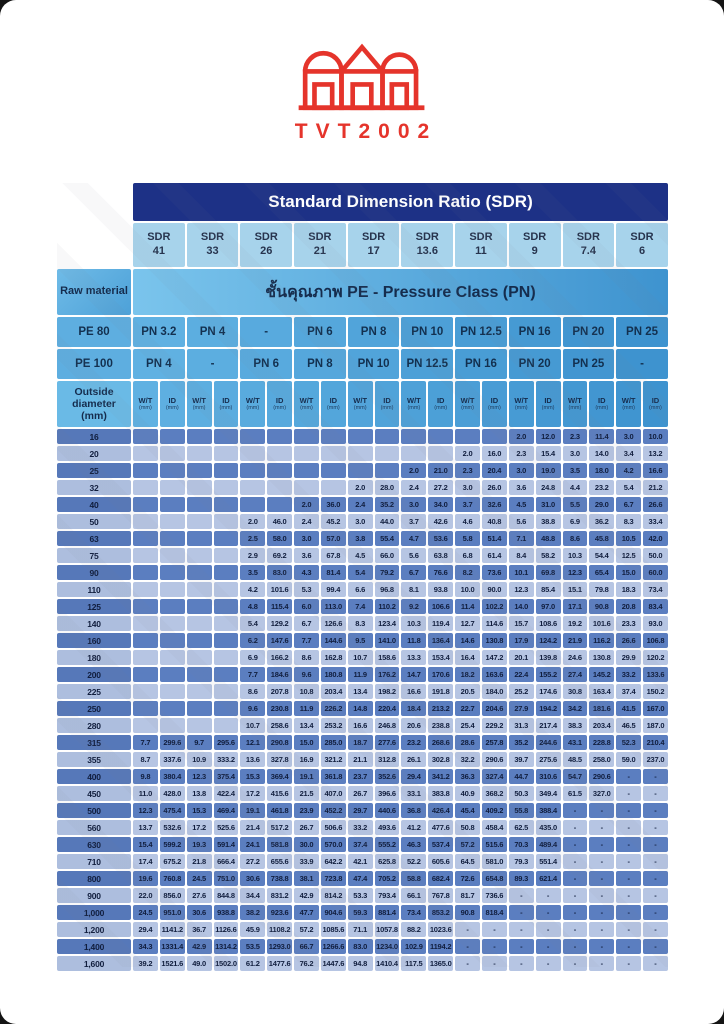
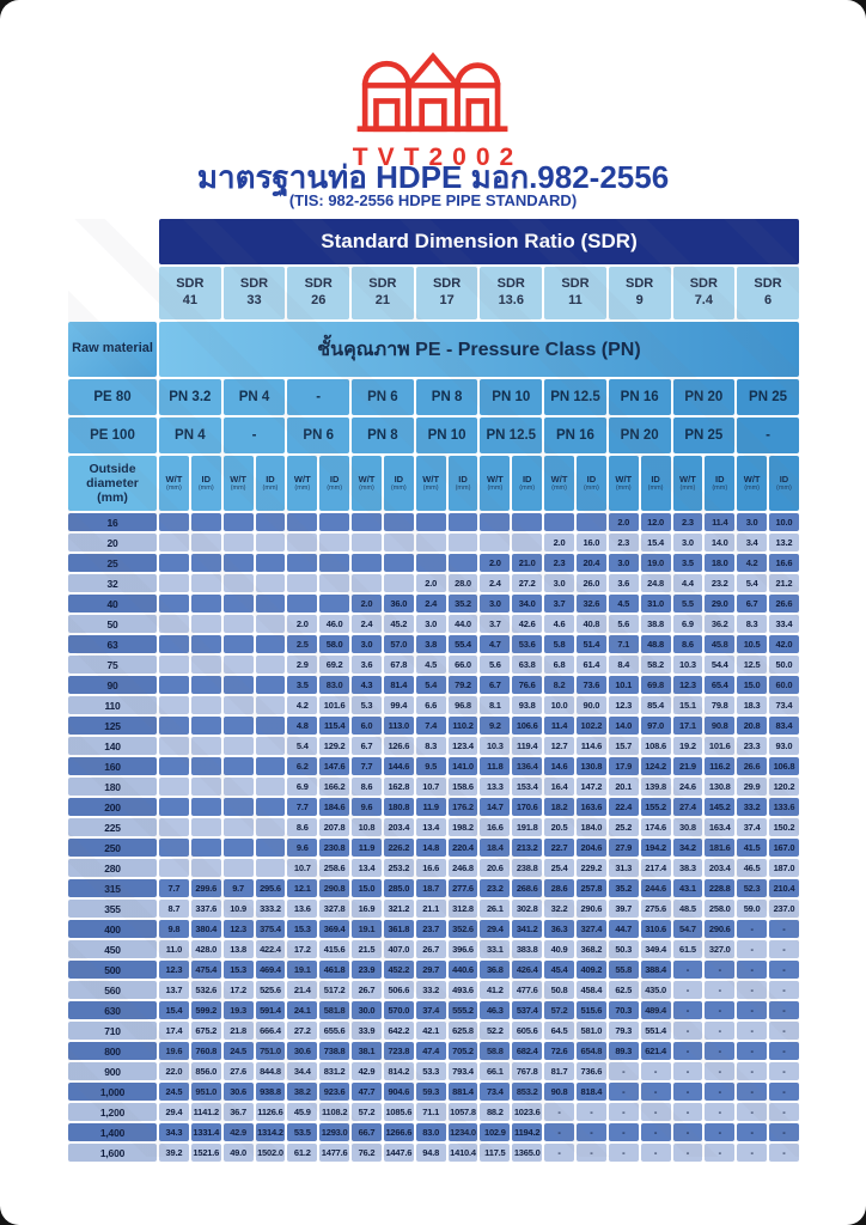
  TVT2002
+ มาตรฐานท่อ HDPE มอก.982-2556
+ (TIS: 982-2556 HDPE PIPE STANDARD)
